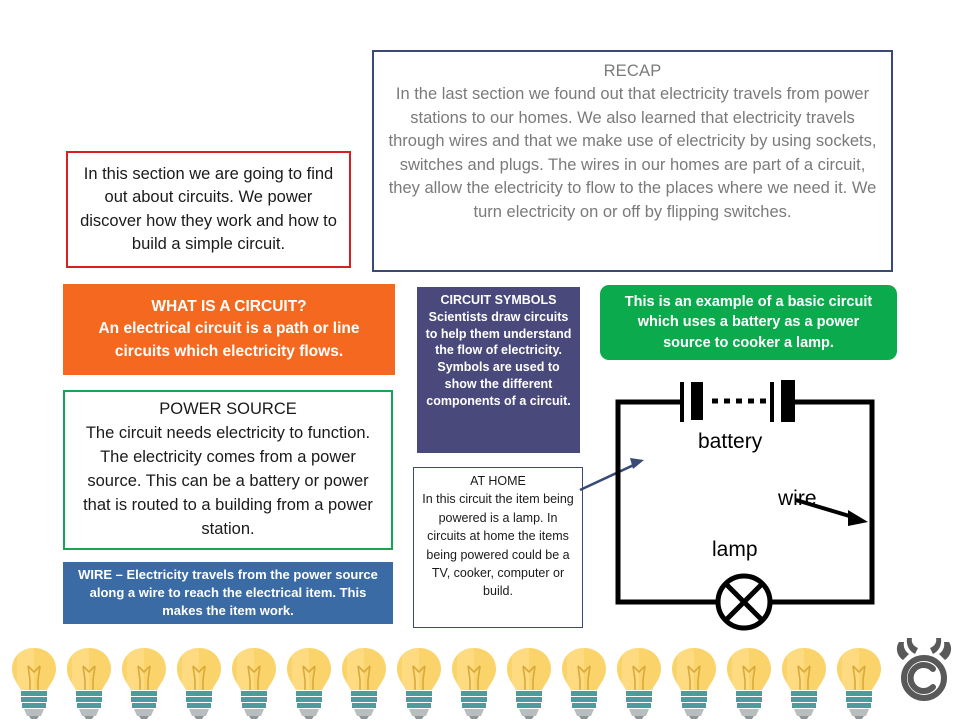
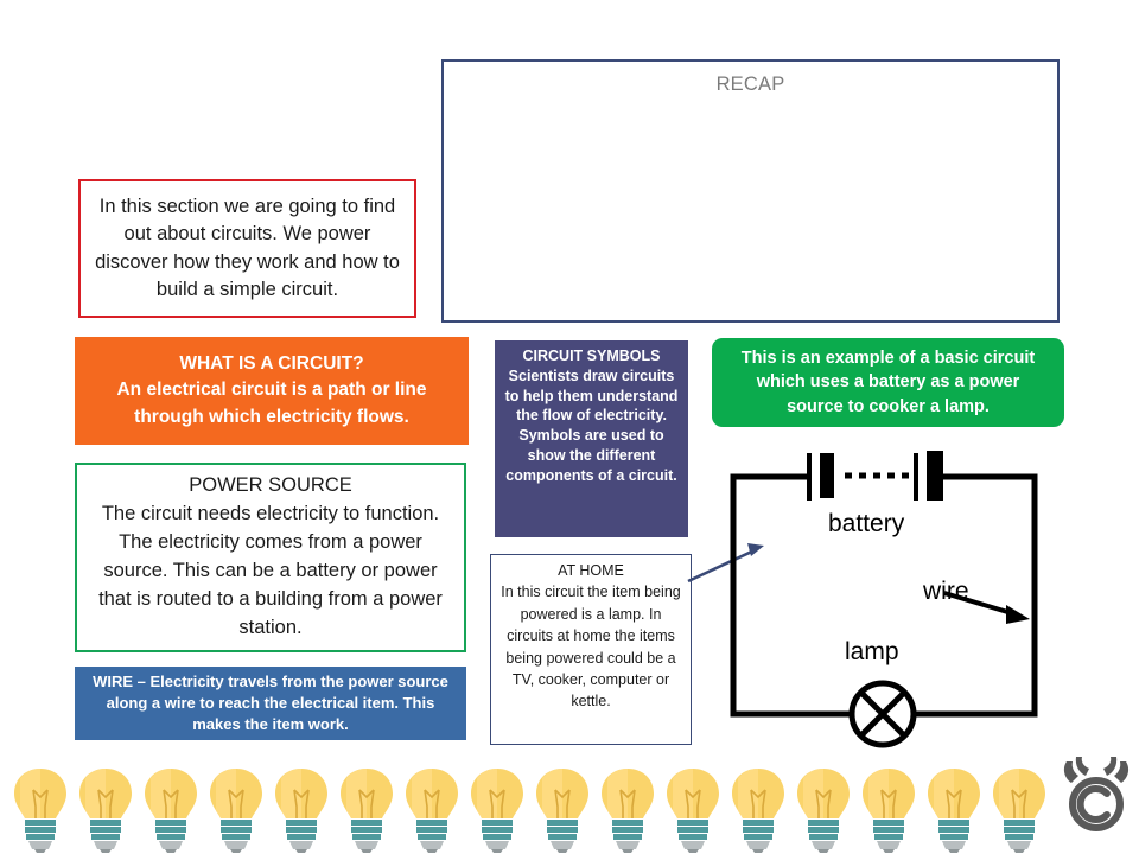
  In this section we are going to find out about circuits. We power discover how they work and how to build a simple circuit.
  RECAP
- In the last section we found out that electricity travels from power stations to our homes. We also learned that electricity travels through wires and that we make use of electricity by using sockets, switches and plugs. The wires in our homes are part of a circuit, they allow the electricity to flow to the places where we need it. We turn electricity on or off by flipping switches.
  WHAT IS A CIRCUIT?
- An electrical circuit is a path or line circuits which electricity flows.
+ An electrical circuit is a path or line through which electricity flows.
  CIRCUIT SYMBOLS
  Scientists draw circuits to help them understand the flow of electricity. Symbols are used to show the different components of a circuit.
  This is an example of a basic circuit which uses a battery as a power source to cooker a lamp.
  POWER SOURCE
  The circuit needs electricity to function. The electricity comes from a power source. This can be a battery or power that is routed to a building from a power station.
  WIRE – Electricity travels from the power source along a wire to reach the electrical item. This makes the item work.
  AT HOME
- In this circuit the item being powered is a lamp. In circuits at home the items being powered could be a TV, cooker, computer or build.
+ In this circuit the item being powered is a lamp. In circuits at home the items being powered could be a TV, cooker, computer or kettle.
  battery
  wire
  lamp
